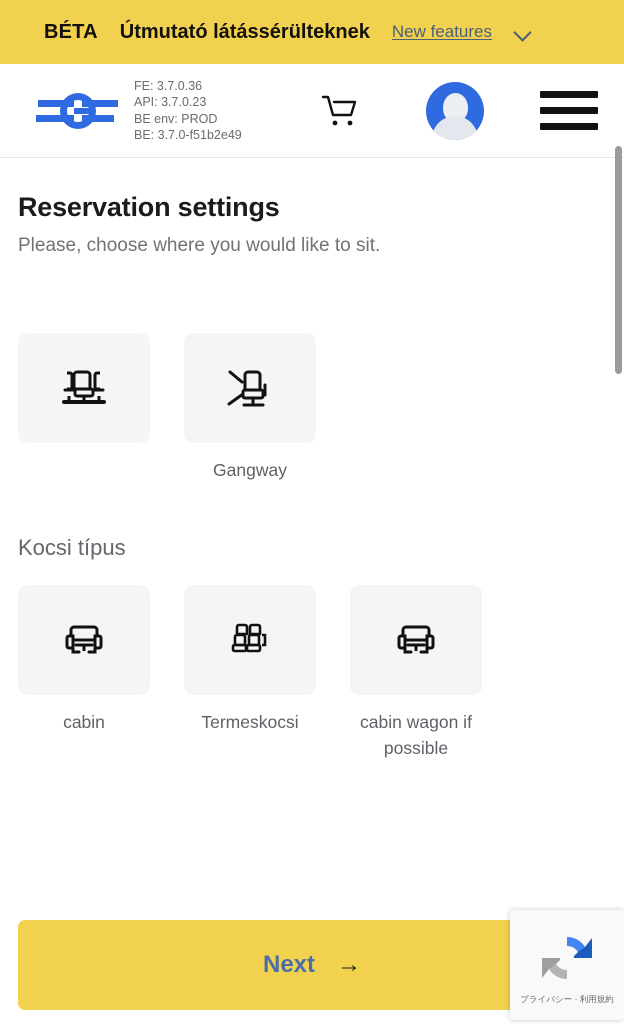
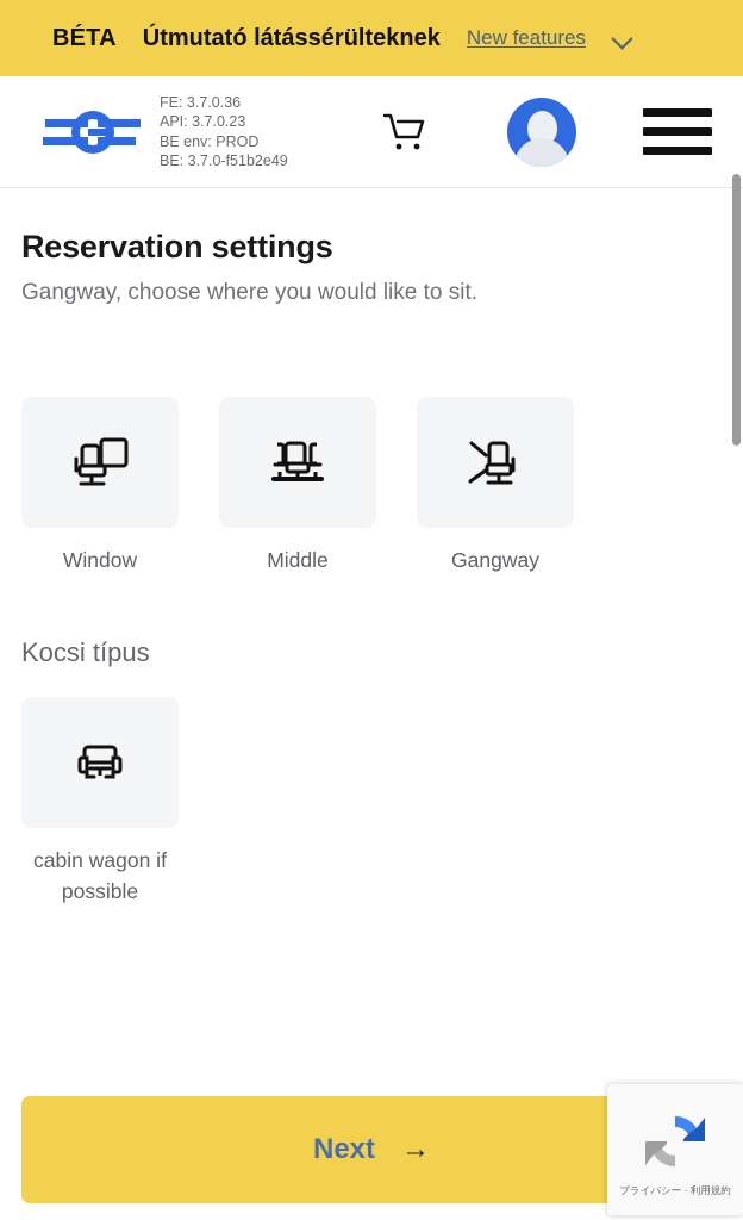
  BÉTA
  Útmutató látássérülteknek
  New features
  FE: 3.7.0.36
  API: 3.7.0.23
  BE env: PROD
  BE: 3.7.0-f51b2e49
  Reservation settings
- Please, choose where you would like to sit.
+ Gangway, choose where you would like to sit.
+ Window
+ Middle
  Gangway
  Kocsi típus
- cabin
- Termeskocsi
  cabin wagon if possible
  Next
  →
  プライバシー · 利用規約
